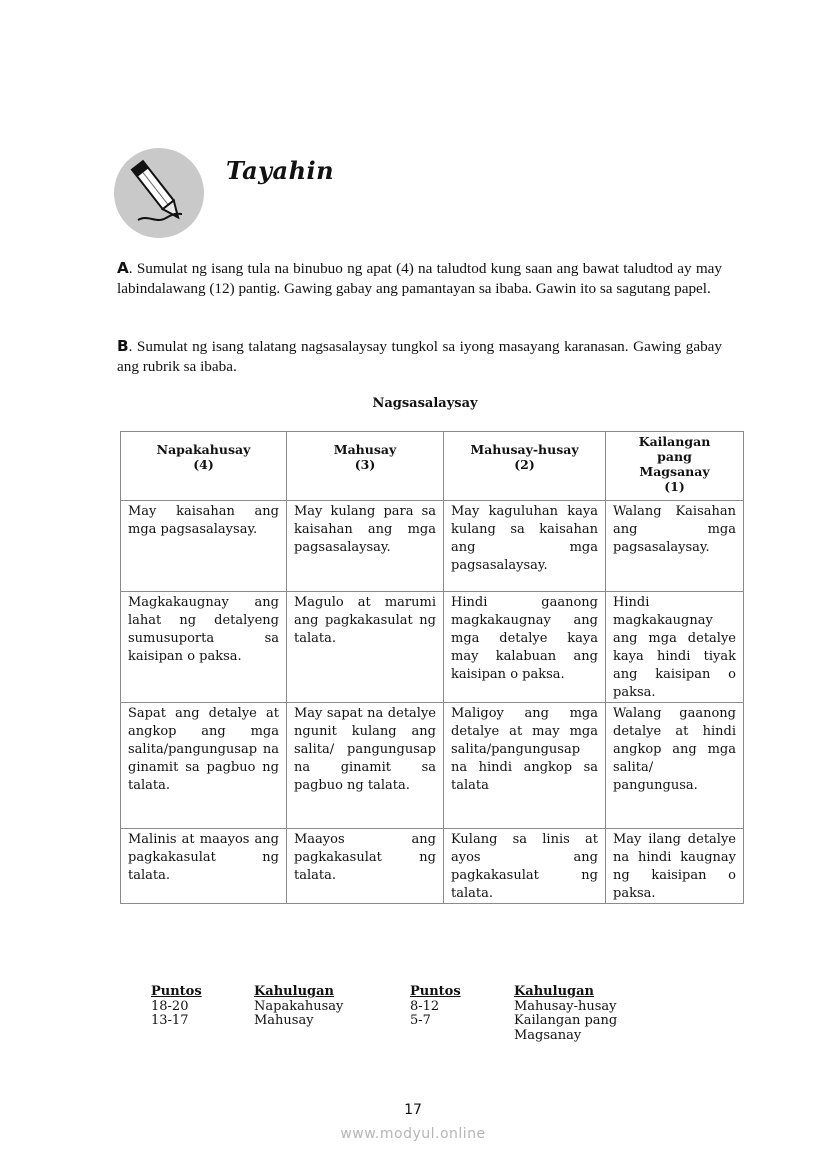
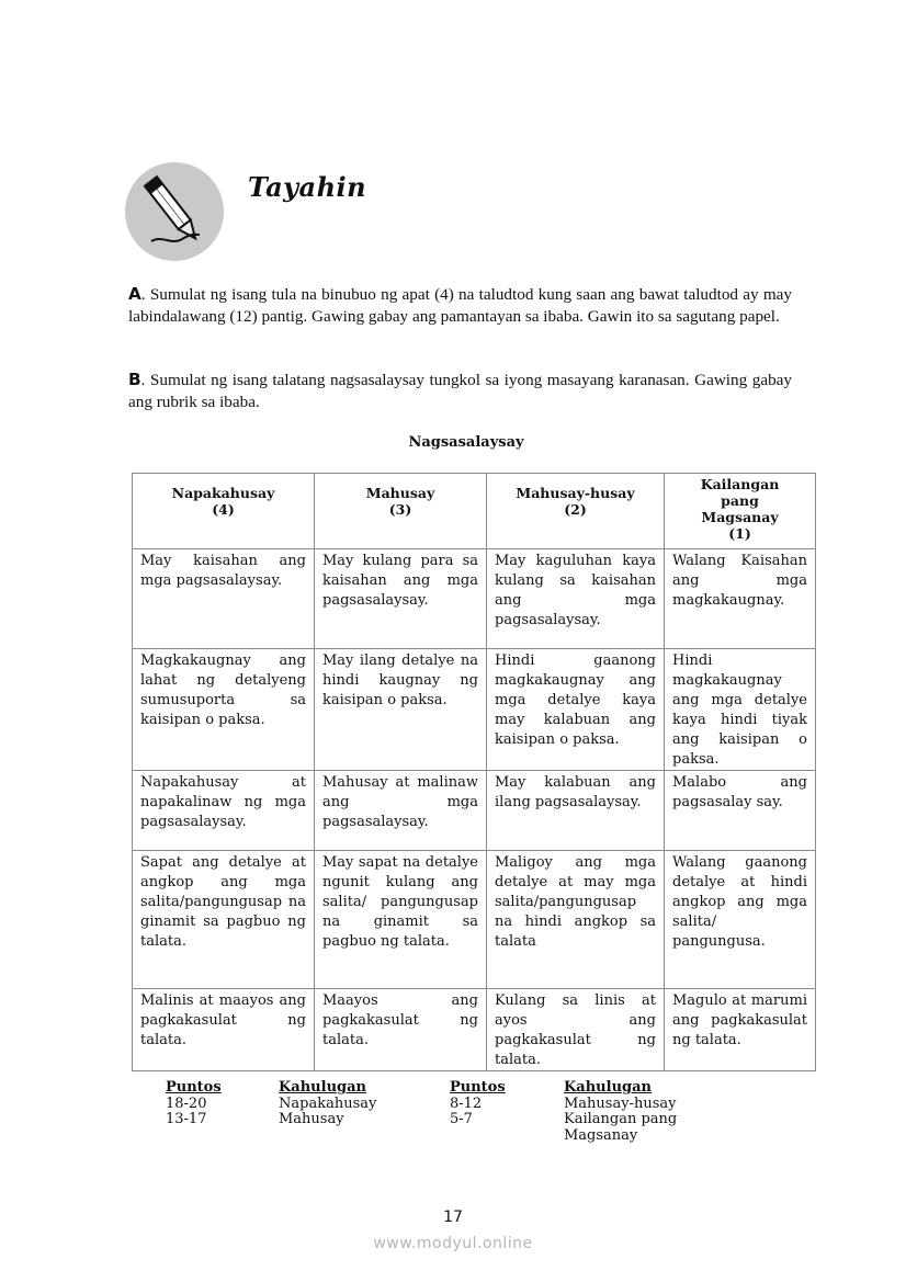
  Tayahin
  A. Sumulat ng isang tula na binubuo ng apat (4) na taludtod kung saan ang bawat taludtod ay may labindalawang (12) pantig. Gawing gabay ang pamantayan sa ibaba. Gawin ito sa sagutang papel.
  B. Sumulat ng isang talatang nagsasalaysay tungkol sa iyong masayang karanasan. Gawing gabay ang rubrik sa ibaba.
  Nagsasalaysay
  Napakahusay(4)	Mahusay(3)	Mahusay-husay(2)	Kailangan pang Magsanay(1)
- May kaisahan ang mga pagsasalaysay.	May kulang para sa kaisahan ang mga pagsasalaysay.	May kaguluhan kaya kulang sa kaisahan ang mga pagsasalaysay.	Walang Kaisahan ang mga pagsasalaysay.
+ May kaisahan ang mga pagsasalaysay.	May kulang para sa kaisahan ang mga pagsasalaysay.	May kaguluhan kaya kulang sa kaisahan ang mga pagsasalaysay.	Walang Kaisahan ang mga magkakaugnay.
- Magkakaugnay ang lahat ng detalyeng sumusuporta sa kaisipan o paksa.	Magulo at marumi ang pagkakasulat ng talata.	Hindi gaanong magkakaugnay ang mga detalye kaya may kalabuan ang kaisipan o paksa.	Hindi magkakaugnay ang mga detalye kaya hindi tiyak ang kaisipan o paksa.
+ Magkakaugnay ang lahat ng detalyeng sumusuporta sa kaisipan o paksa.	May ilang detalye na hindi kaugnay ng kaisipan o paksa.	Hindi gaanong magkakaugnay ang mga detalye kaya may kalabuan ang kaisipan o paksa.	Hindi magkakaugnay ang mga detalye kaya hindi tiyak ang kaisipan o paksa.
+ Napakahusay at napakalinaw ng mga pagsasalaysay.	Mahusay at malinaw ang mga pagsasalaysay.	May kalabuan ang ilang pagsasalaysay.	Malabo ang pagsasalay say.
  Sapat ang detalye at angkop ang mga salita/pangungusap na ginamit sa pagbuo ng talata.	May sapat na detalye ngunit kulang ang salita/ pangungusap na ginamit sa pagbuo ng talata.	Maligoy ang mga detalye at may mga salita/pangungusap na hindi angkop sa talata	Walang gaanong detalye at hindi angkop ang mga salita/ pangungusa.
- Malinis at maayos ang pagkakasulat ng talata.	Maayos ang pagkakasulat ng talata.	Kulang sa linis at ayos ang pagkakasulat ng talata.	May ilang detalye na hindi kaugnay ng kaisipan o paksa.
+ Malinis at maayos ang pagkakasulat ng talata.	Maayos ang pagkakasulat ng talata.	Kulang sa linis at ayos ang pagkakasulat ng talata.	Magulo at marumi ang pagkakasulat ng talata.
  Puntos
  18-20
  13-17
  Kahulugan
  Napakahusay
  Mahusay
  Puntos
  8-12
  5-7
  Kahulugan
  Mahusay-husay
  Kailangan pang
  Magsanay
  17
  www.modyul.online
